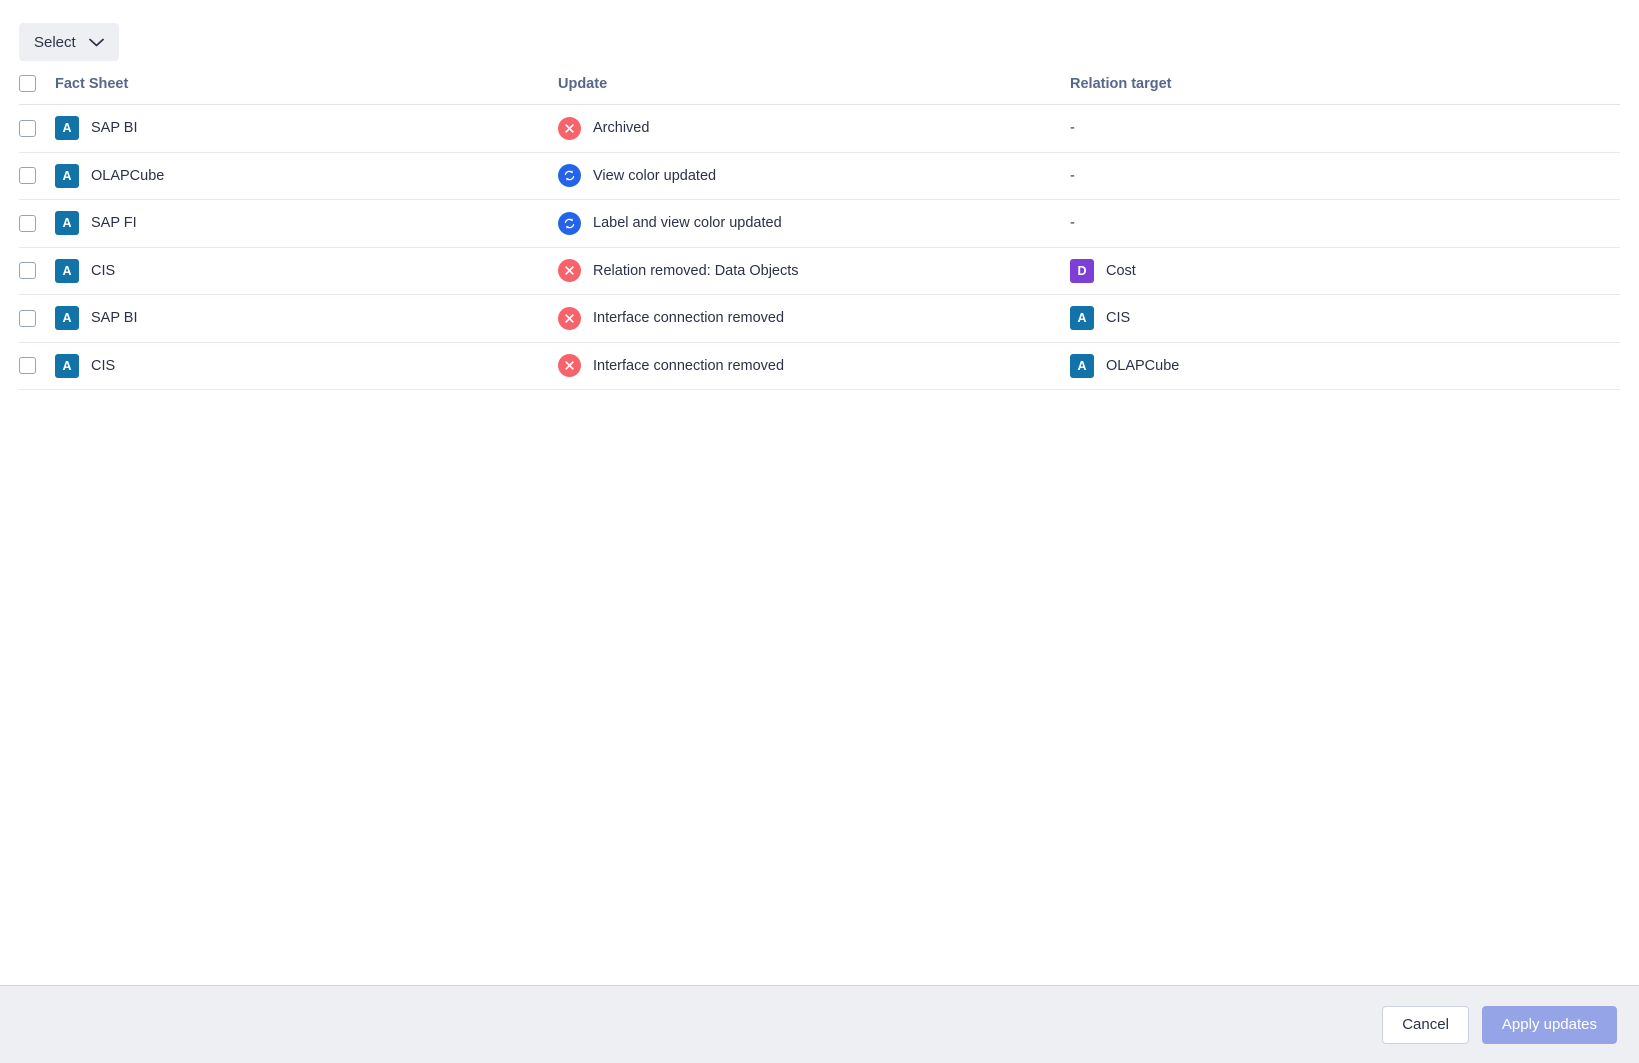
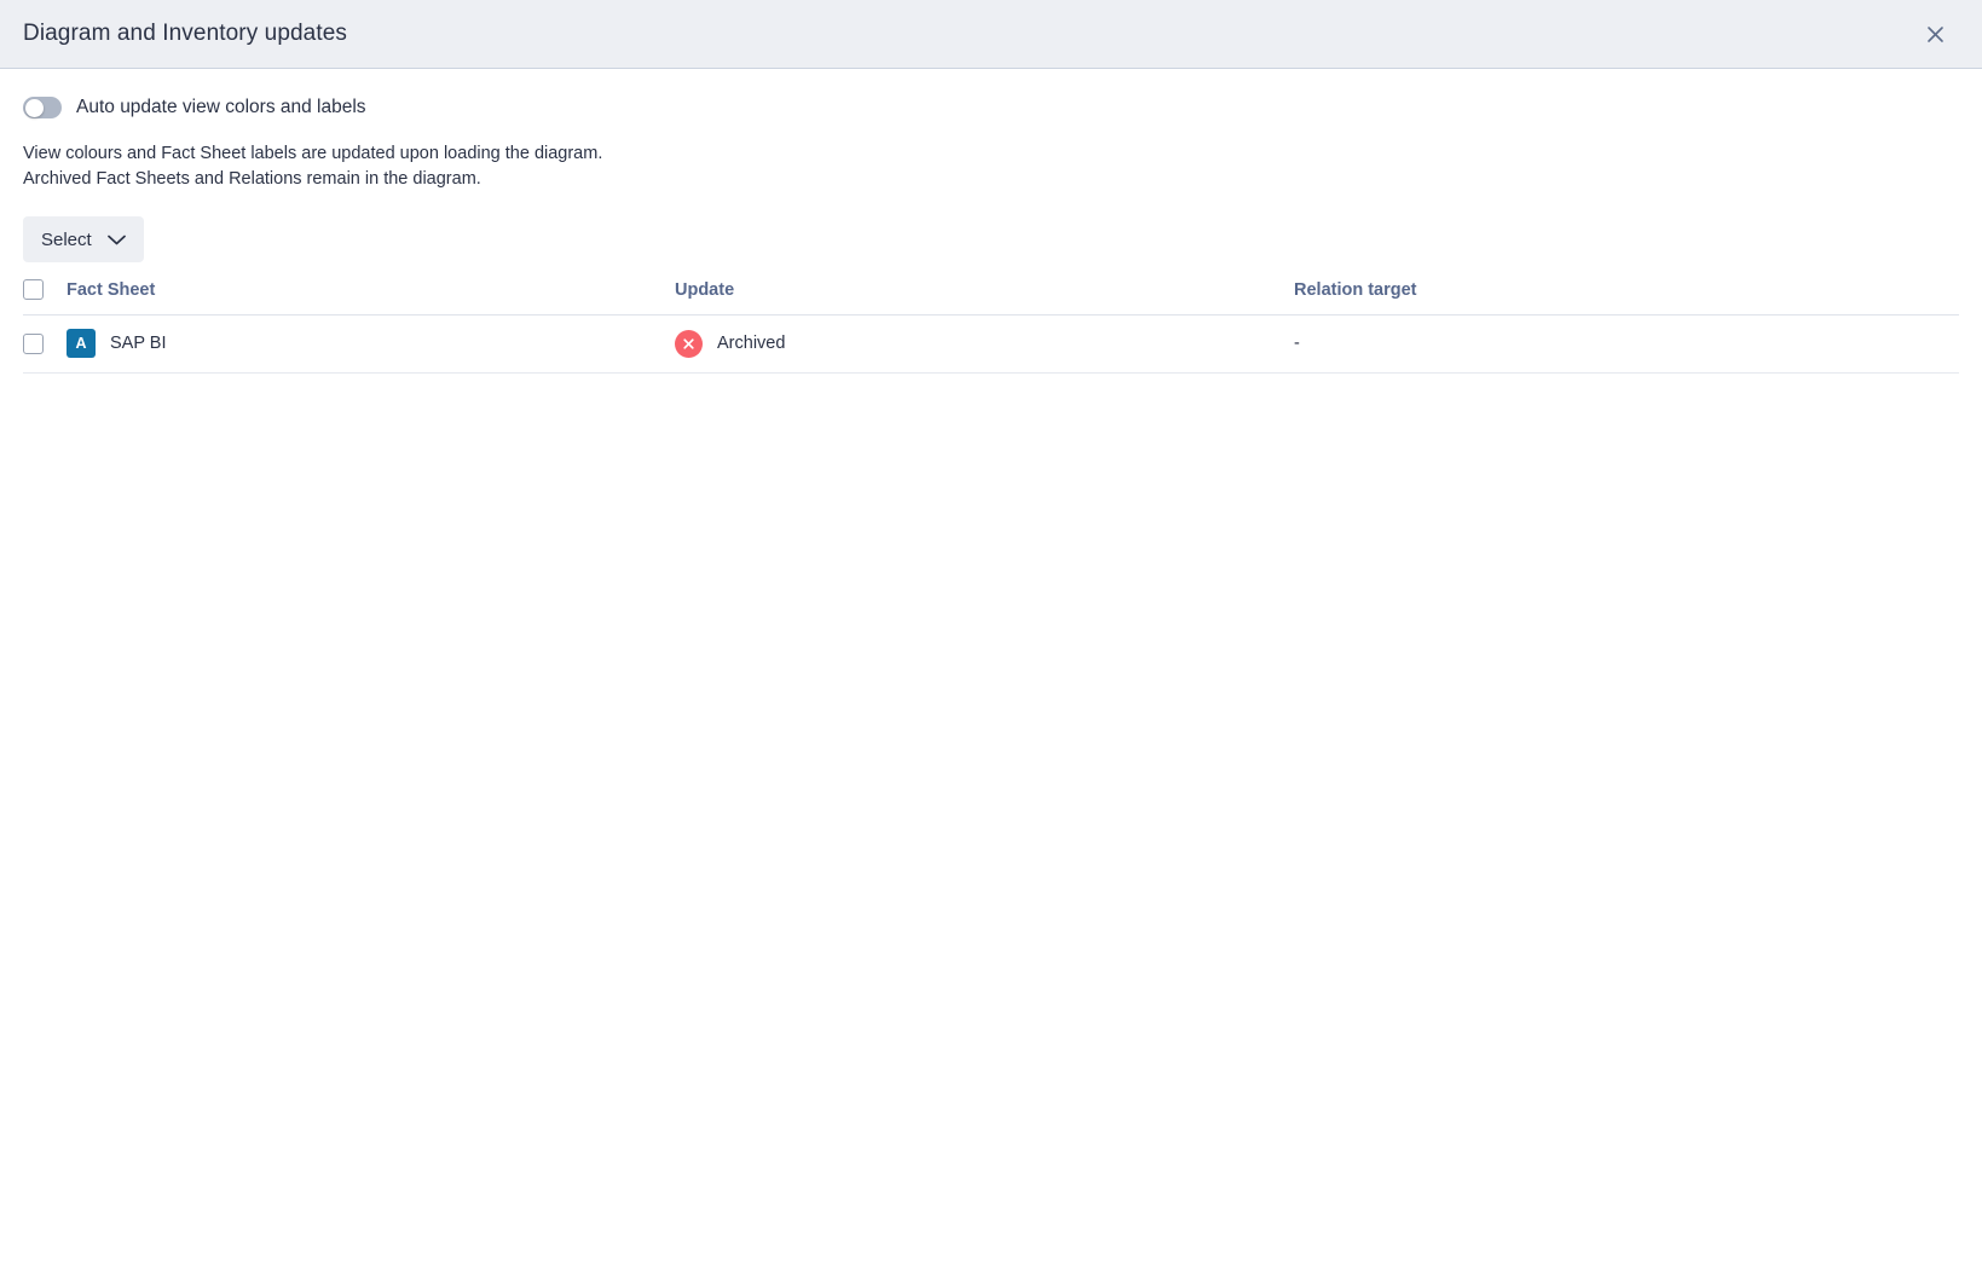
+ Diagram and Inventory updates
+ Auto update view colors and labels
+ View colours and Fact Sheet labels are updated upon loading the diagram.
+ Archived Fact Sheets and Relations remain in the diagram.
  Select
  	Fact Sheet	Update	Relation target
  	A SAP BI	Archived	-
- 	A OLAPCube	View color updated	-
- 	A SAP FI	Label and view color updated	-
- 	A CIS	Relation removed: Data Objects	D Cost
- 	A SAP BI	Interface connection removed	A CIS
- 	A CIS	Interface connection removed	A OLAPCube
- Cancel
- Apply updates
